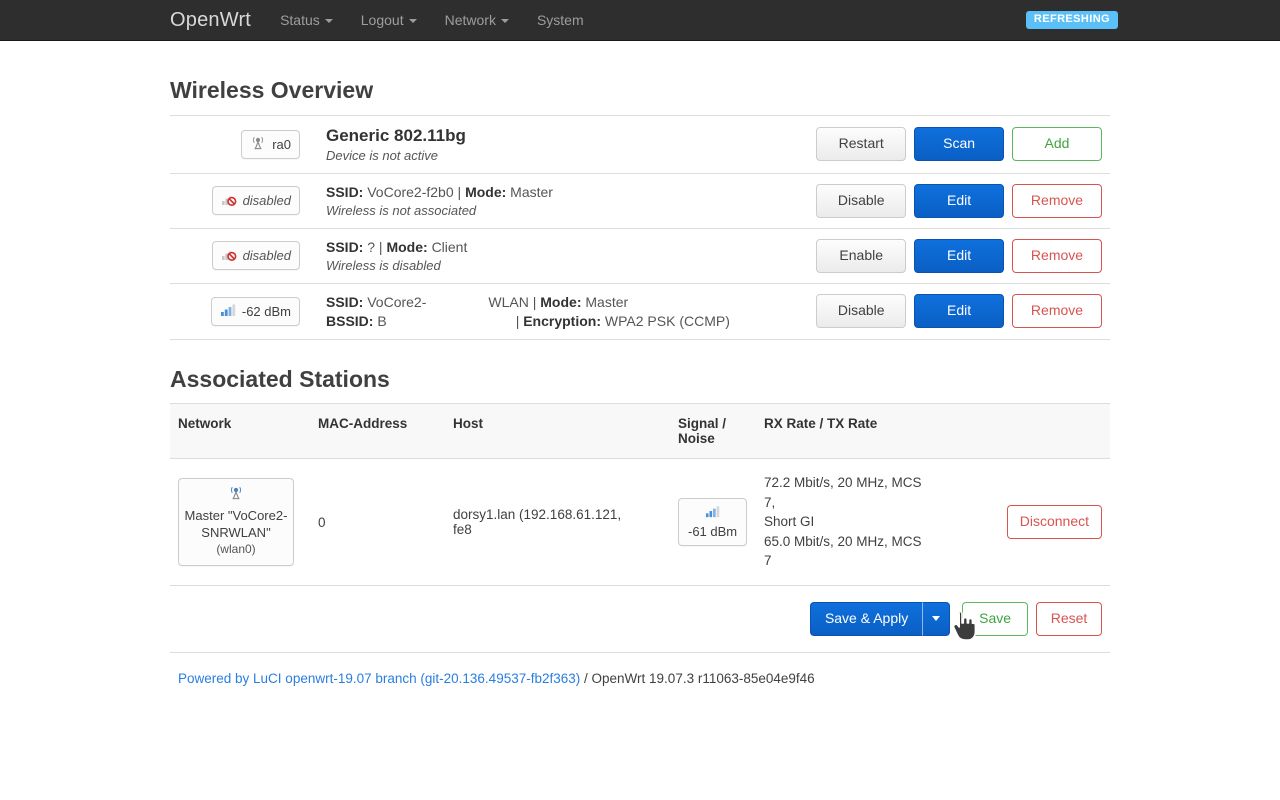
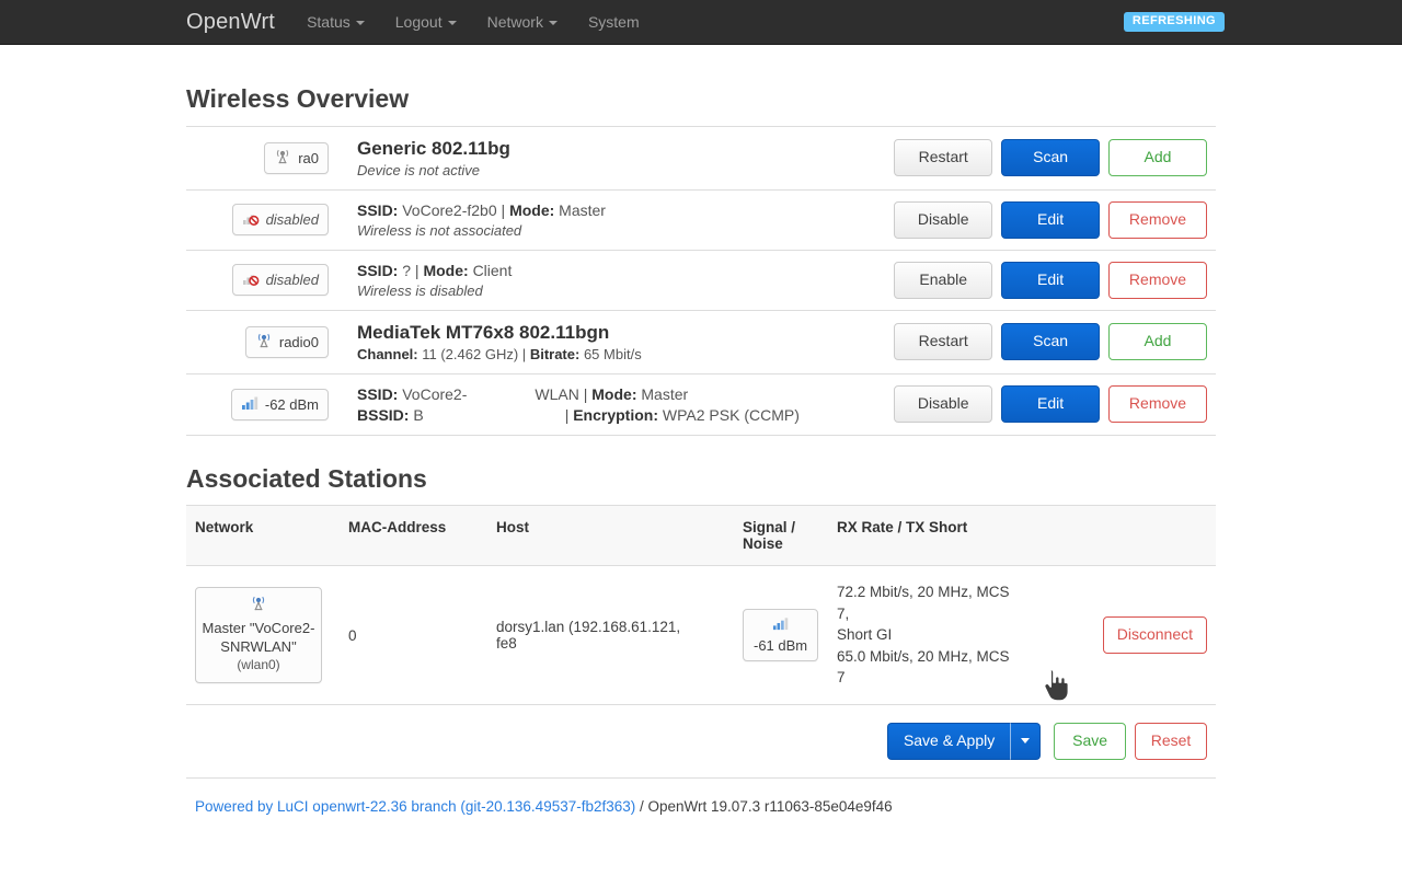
  OpenWrt
  Status
  Logout
  Network
  System
  REFRESHING
  Wireless Overview
  ra0	Generic 802.11bg Device is not active	Restart Scan Add
  disabled	SSID: VoCore2-f2b0 | Mode: Master Wireless is not associated	Disable Edit Remove
  disabled	SSID: ? | Mode: Client Wireless is disabled	Enable Edit Remove
+ radio0	MediaTek MT76x8 802.11bgn Channel: 11 (2.462 GHz) | Bitrate: 65 Mbit/s	Restart Scan Add
  -62 dBm	SSID: VoCore2- WLAN | Mode: Master BSSID: B | Encryption: WPA2 PSK (CCMP)	Disable Edit Remove
  Associated Stations
- Network	MAC-Address	Host	Signal / Noise	RX Rate / TX Rate
+ Network	MAC-Address	Host	Signal / Noise	RX Rate / TX Short
  Master "VoCore2-SNRWLAN" (wlan0)	0	dorsy1.lan (192.168.61.121, fe8	-61 dBm	72.2 Mbit/s, 20 MHz, MCS 7, Short GI 65.0 Mbit/s, 20 MHz, MCS 7	Disconnect
  Save & Apply
  Save Reset
- Powered by LuCI openwrt-19.07 branch (git-20.136.49537-fb2f363) / OpenWrt 19.07.3 r11063-85e04e9f46
+ Powered by LuCI openwrt-22.36 branch (git-20.136.49537-fb2f363) / OpenWrt 19.07.3 r11063-85e04e9f46
